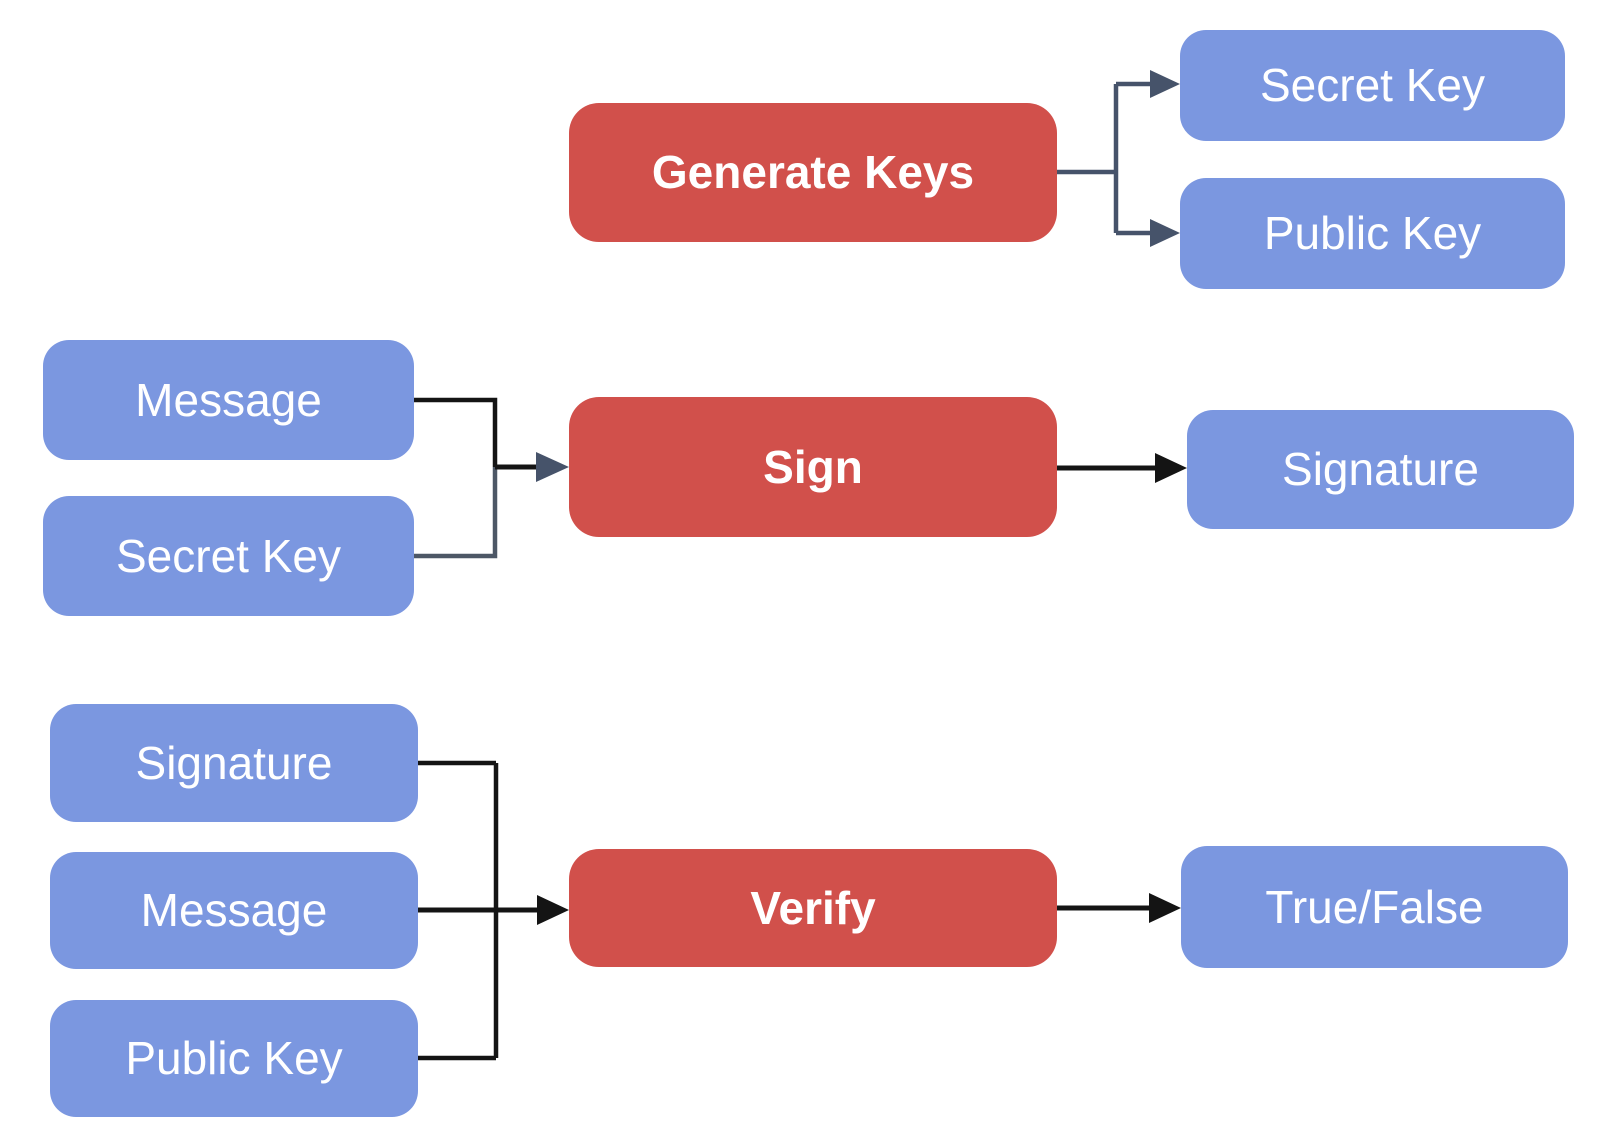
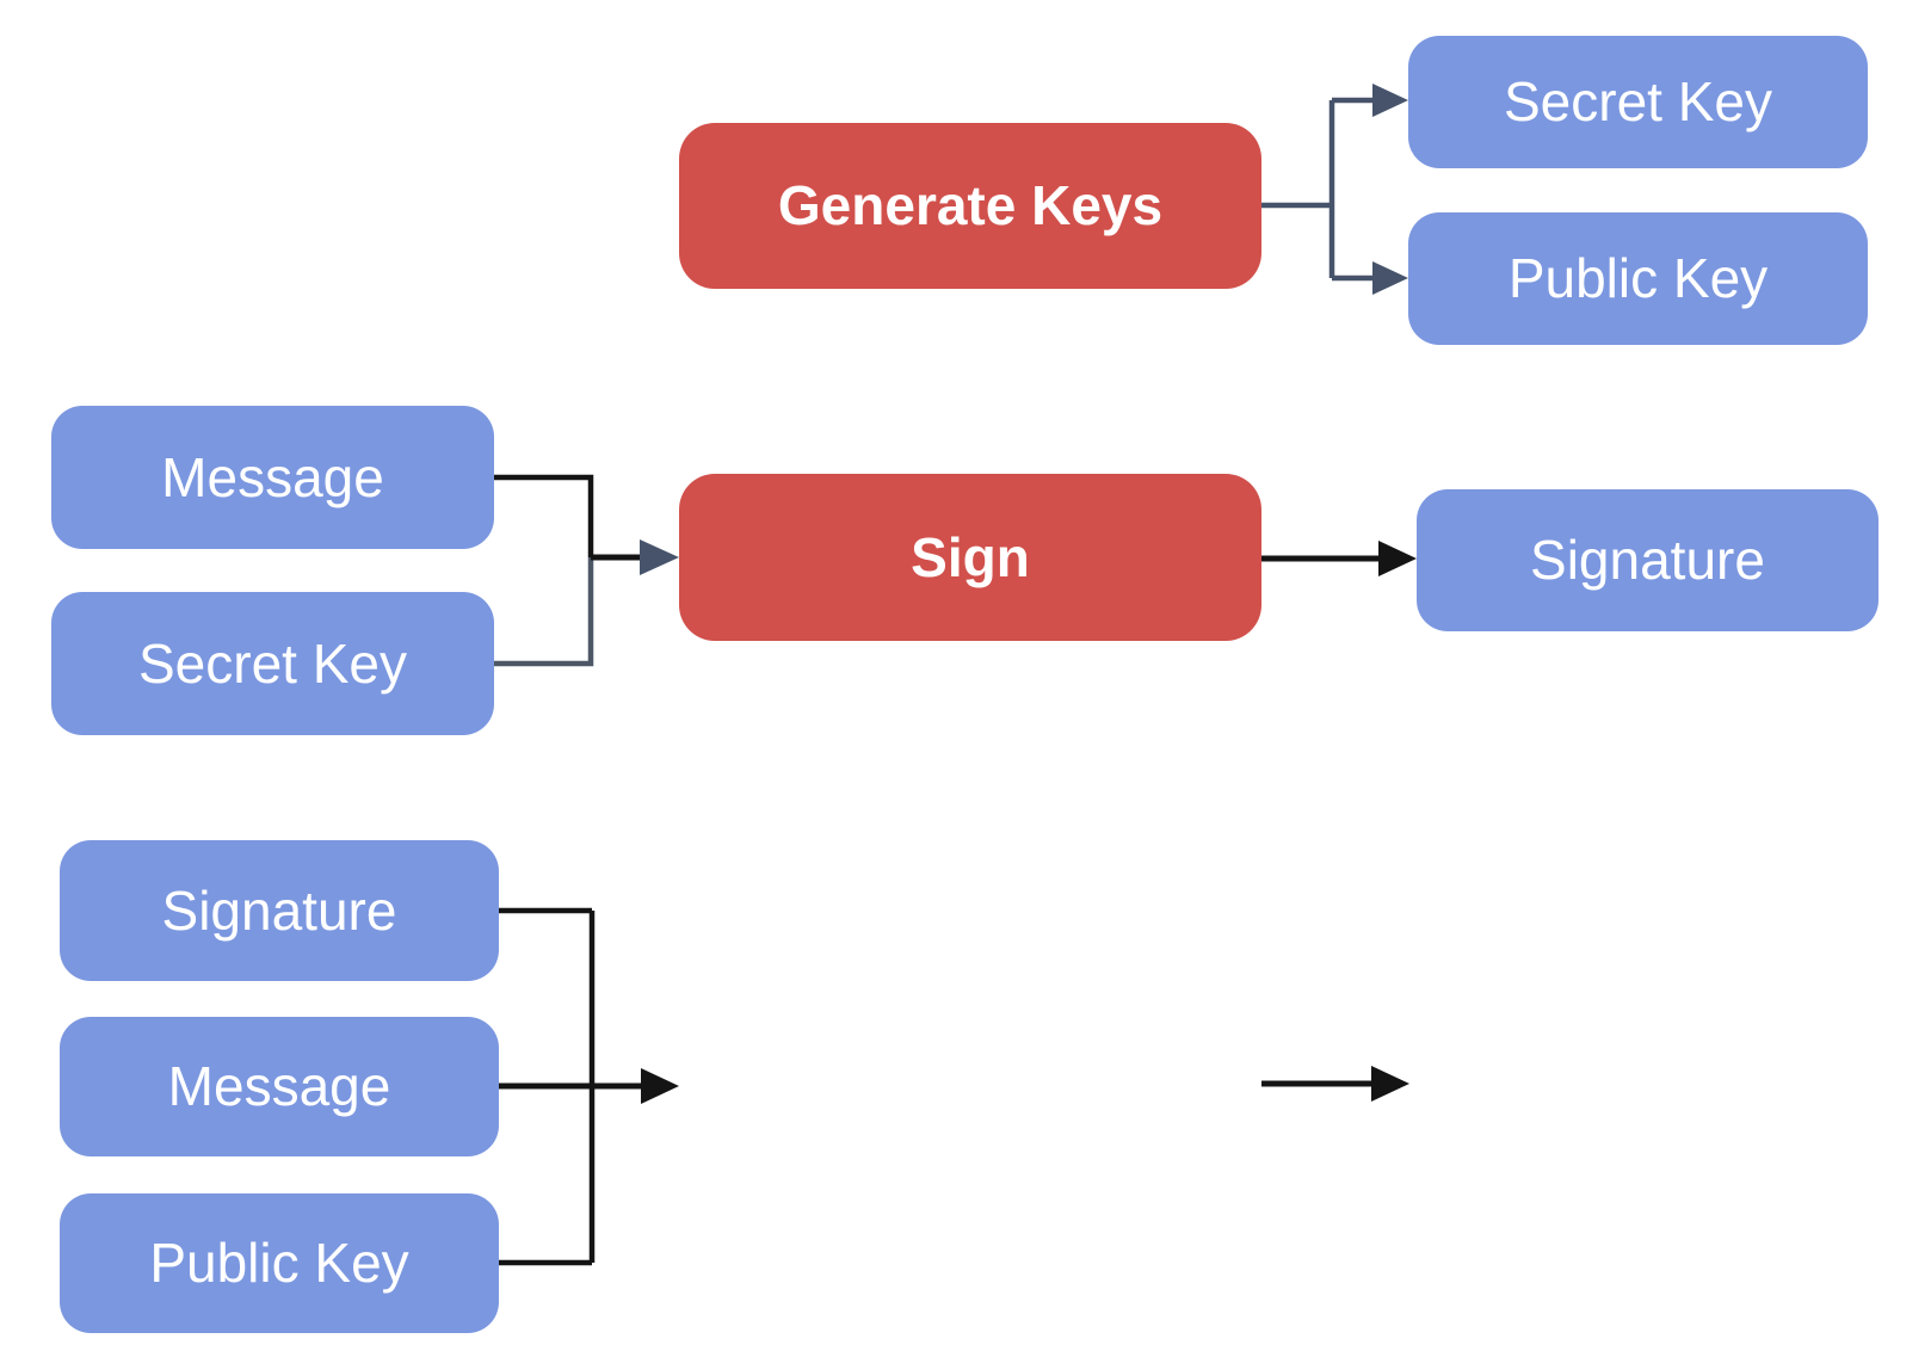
  Generate Keys
  Secret Key
  Public Key
  Message
  Secret Key
  Sign
  Signature
  Signature
  Message
  Public Key
- Verify
- True/False
